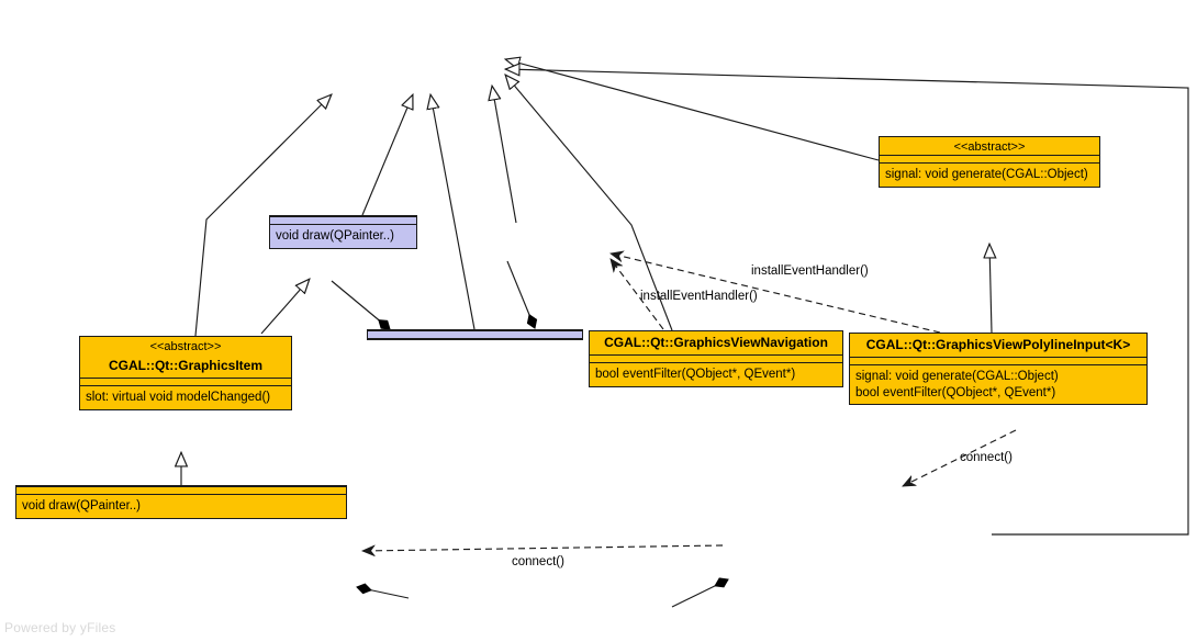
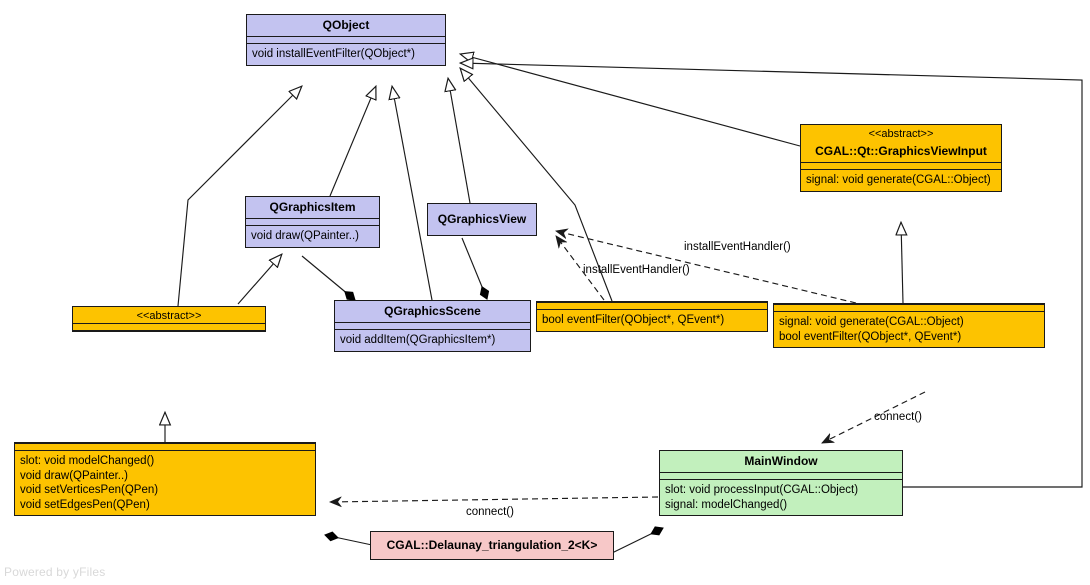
+ QObject
+ void installEventFilter(QObject*)
+ QGraphicsItem
  void draw(QPainter..)
+ QGraphicsView
+ QGraphicsScene
+ void addItem(QGraphicsItem*)
  <<abstract>>
+ CGAL::Qt::GraphicsViewInput
  signal: void generate(CGAL::Object)
  <<abstract>>
- CGAL::Qt::GraphicsItem
- slot: virtual void modelChanged()
- CGAL::Qt::GraphicsViewNavigation
  bool eventFilter(QObject*, QEvent*)
- CGAL::Qt::GraphicsViewPolylineInput<K>
  signal: void generate(CGAL::Object)
  bool eventFilter(QObject*, QEvent*)
+ slot: void modelChanged()
  void draw(QPainter..)
+ void setVerticesPen(QPen)
+ void setEdgesPen(QPen)
+ MainWindow
+ slot: void processInput(CGAL::Object)
+ signal: modelChanged()
+ CGAL::Delaunay_triangulation_2<K>
  installEventHandler()
  installEventHandler()
  connect()
  connect()
  Powered by yFiles
